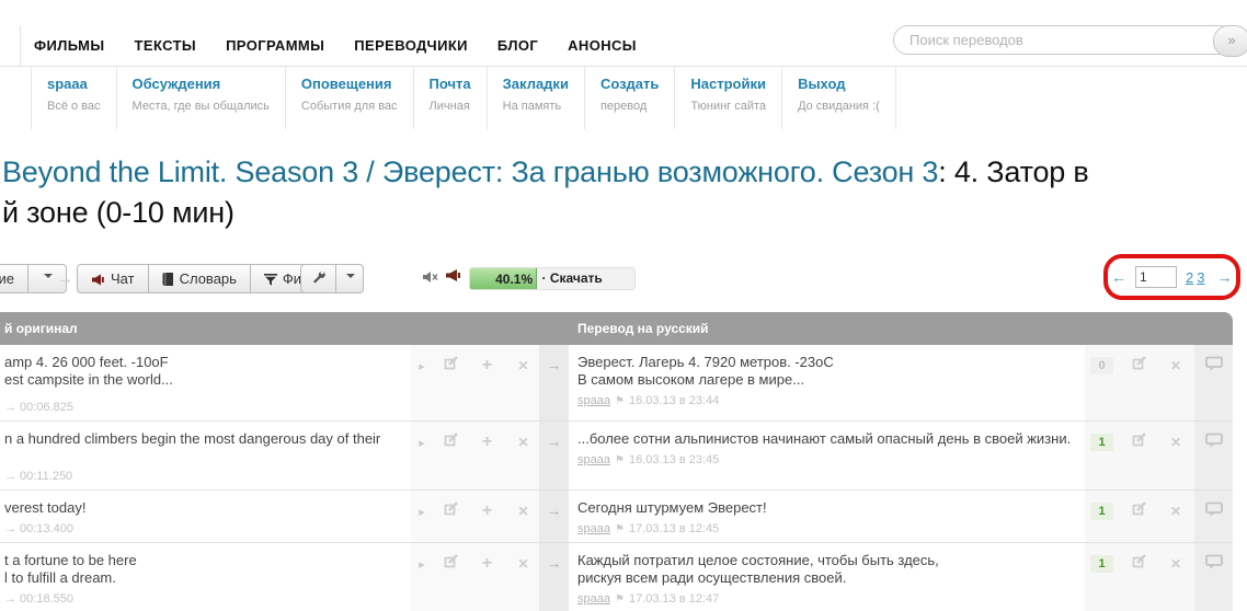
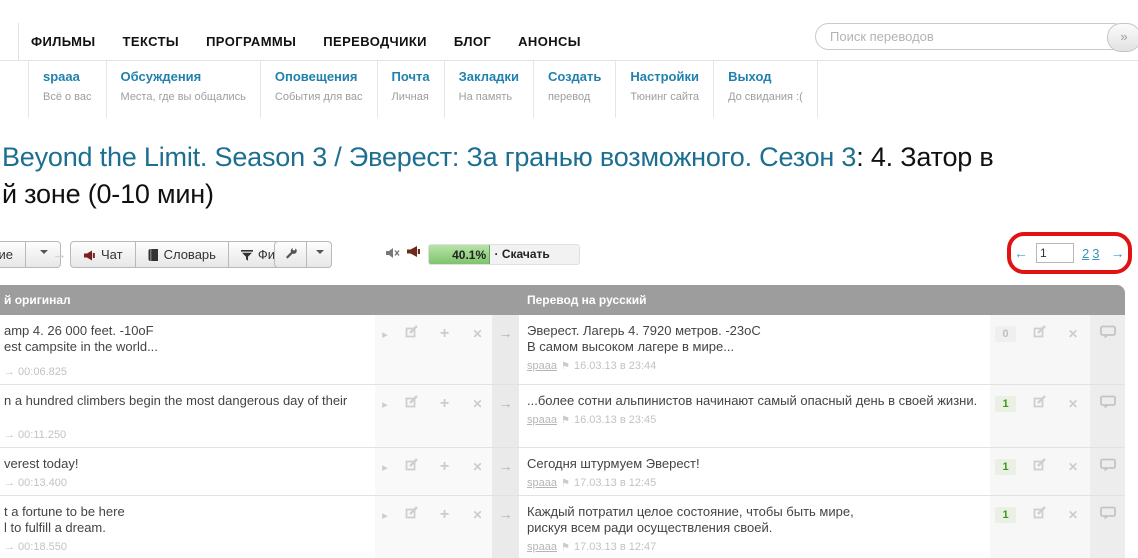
  ФИЛЬМЫ ТЕКСТЫ ПРОГРАММЫ ПЕРЕВОДЧИКИ БЛОГ АНОНСЫ
  Поиск переводов
  »
  spaaa
  Всё о вас
  Обсуждения
  Места, где вы общались
  Оповещения
  События для вас
  Почта
  Личная
  Закладки
  На память
  Создать
  перевод
  Настройки
  Тюнинг сайта
  Выход
  До свидания :(
  Beyond the Limit. Season 3 / Эверест: За гранью возможного. Сезон 3: 4. Затор в
  й зоне (0-10 мин)
  →
  Чат Словарь Фи
  40.1%
  · Скачать
  ←
  1
  2 3
  →
  й оригинал
  Перевод на русский
  amp 4. 26 000 feet. -10oF
  est campsite in the world...
  → 00:06.825
  ▸ + ✕
  →
  Эверест. Лагерь 4. 7920 метров. -23оС
  В самом высоком лагере в мире...
  spaaa ⚑ 16.03.13 в 23:44
  0
  ✕
  n a hundred climbers begin the most dangerous day of their
  → 00:11.250
  ▸ + ✕
  →
  ...более сотни альпинистов начинают самый опасный день в своей жизни.
  spaaa ⚑ 16.03.13 в 23:45
  1
  ✕
  verest today!
  → 00:13.400
  ▸ + ✕
  →
  Сегодня штурмуем Эверест!
  spaaa ⚑ 17.03.13 в 12:45
  1
  ✕
  t a fortune to be here
  l to fulfill a dream.
  → 00:18.550
  ▸ + ✕
  →
- Каждый потратил целое состояние, чтобы быть здесь,
+ Каждый потратил целое состояние, чтобы быть мире,
  рискуя всем ради осуществления своей.
  spaaa ⚑ 17.03.13 в 12:47
  1
  ✕
